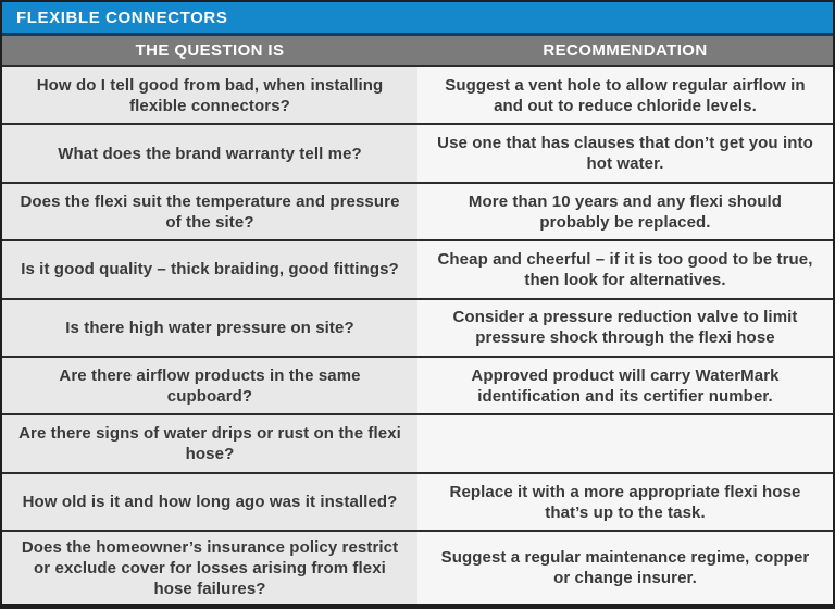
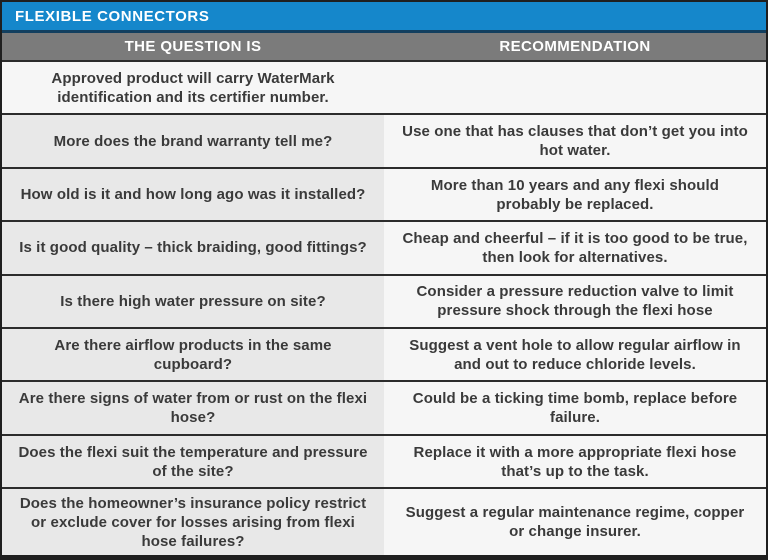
  FLEXIBLE CONNECTORS
  THE QUESTION IS
  RECOMMENDATION
- How do I tell good from bad, when installing flexible connectors?
- Suggest a vent hole to allow regular airflow in and out to reduce chloride levels.
+ Approved product will carry WaterMark identification and its certifier number.
- What does the brand warranty tell me?
+ More does the brand warranty tell me?
  Use one that has clauses that don’t get you into hot water.
- Does the flexi suit the temperature and pressure of the site?
+ How old is it and how long ago was it installed?
  More than 10 years and any flexi should probably be replaced.
  Is it good quality – thick braiding, good fittings?
  Cheap and cheerful – if it is too good to be true, then look for alternatives.
  Is there high water pressure on site?
  Consider a pressure reduction valve to limit pressure shock through the flexi hose
  Are there airflow products in the same cupboard?
- Approved product will carry WaterMark identification and its certifier number.
+ Suggest a vent hole to allow regular airflow in and out to reduce chloride levels.
- Are there signs of water drips or rust on the flexi hose?
+ Are there signs of water from or rust on the flexi hose?
+ Could be a ticking time bomb, replace before failure.
- How old is it and how long ago was it installed?
+ Does the flexi suit the temperature and pressure of the site?
  Replace it with a more appropriate flexi hose that’s up to the task.
  Does the homeowner’s insurance policy restrict or exclude cover for losses arising from flexi hose failures?
  Suggest a regular maintenance regime, copper or change insurer.
